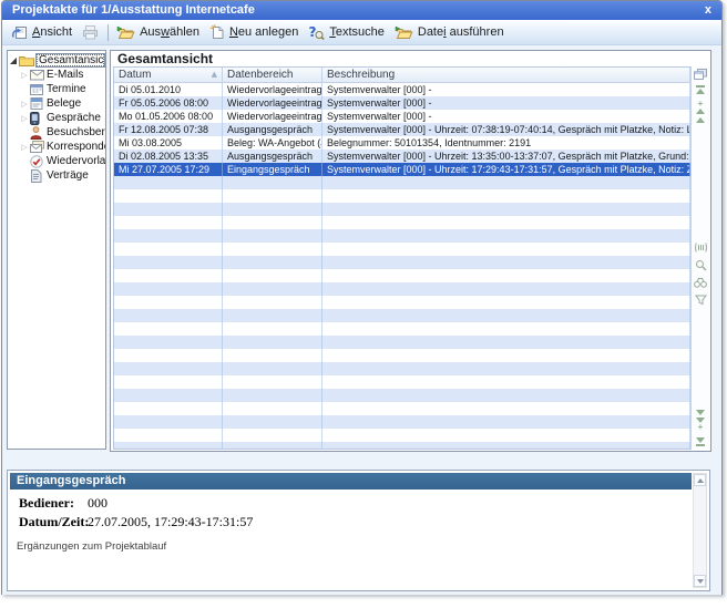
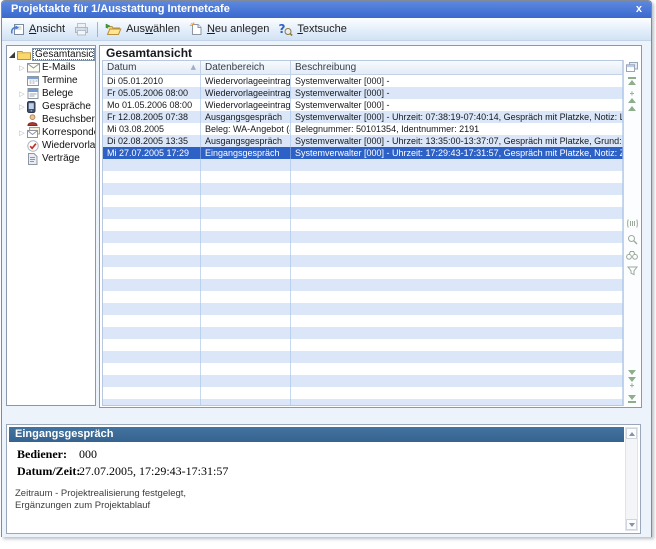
  Projektakte für 1/Ausstattung Internetcafe
  x
  Ansicht
  Auswählen
  Neu anlegen
  ?
  Textsuche
- Datei ausführen
  ◢
  Gesamtansic
  ▷
  E-Mails
  Termine
  ▷
  Belege
  ▷
  Gespräche
  ▷
  Wiedervorla
  Verträge
  Gesamtansicht
  Datum
  ▲
  Datenbereich
  Beschreibung
  Di 05.01.2010
  Wiedervorlageeintrag
  Systemverwalter [000] -
  Fr 05.05.2006 08:00
  Wiedervorlageeintrag
  Systemverwalter [000] -
  Mo 01.05.2006 08:00
  Wiedervorlageeintrag
  Systemverwalter [000] -
  Fr 12.08.2005 07:38
  Ausgangsgespräch
  Systemverwalter [000] - Uhrzeit: 07:38:19-07:40:14, Gespräch mit Platzke, Notiz:
  Mi 03.08.2005
  Beleg: WA-Angebot (
  Belegnummer: 50101354, Identnummer: 2191
  Di 02.08.2005 13:35
  Ausgangsgespräch
  Systemverwalter [000] - Uhrzeit: 13:35:00-13:37:07, Gespräch mit Platzke, Grund:
  Mi 27.07.2005 17:29
  Eingangsgespräch
  Systemverwalter [000] - Uhrzeit: 17:29:43-17:31:57, Gespräch mit Platzke, Notiz:
  +
  +
  Eingangsgespräch
  Bediener:
  000
  Datum/Zeit:
  27.07.2005, 17:29:43-17:31:57
+ Zeitraum - Projektrealisierung festgelegt,
  Ergänzungen zum Projektablauf
